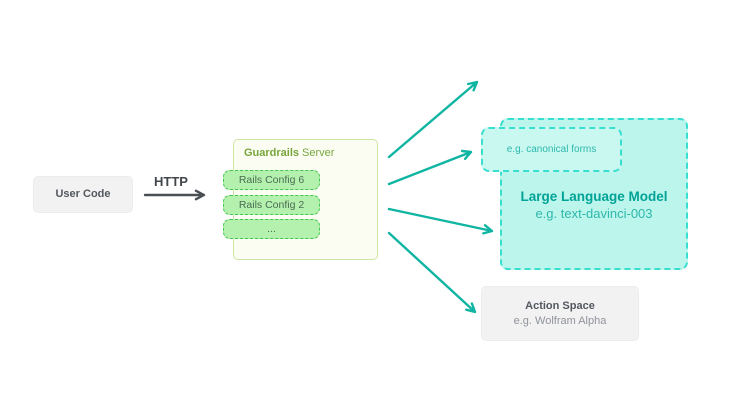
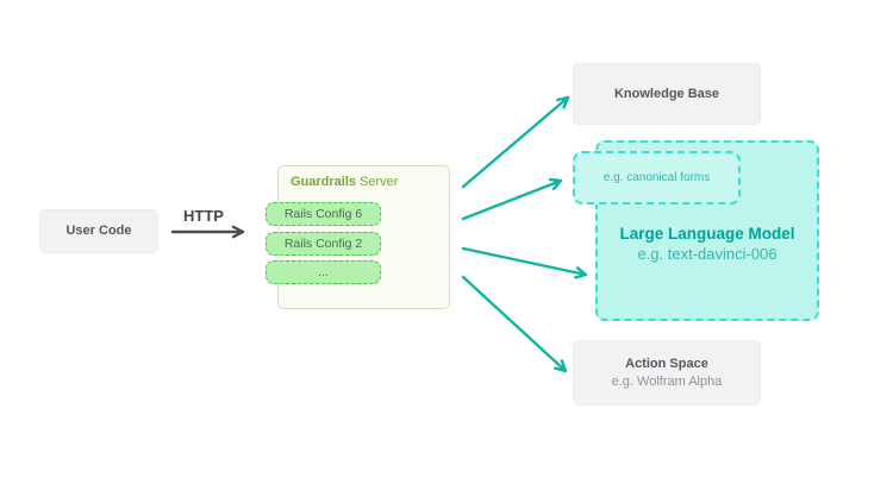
  User Code
  HTTP
  Guardrails Server
  Rails Config 6
  Rails Config 2
  ...
+ Knowledge Base
  Large Language Model
- e.g. text-davinci-003
+ e.g. text-davinci-006
  e.g. canonical forms
  Action Space
  e.g. Wolfram Alpha
